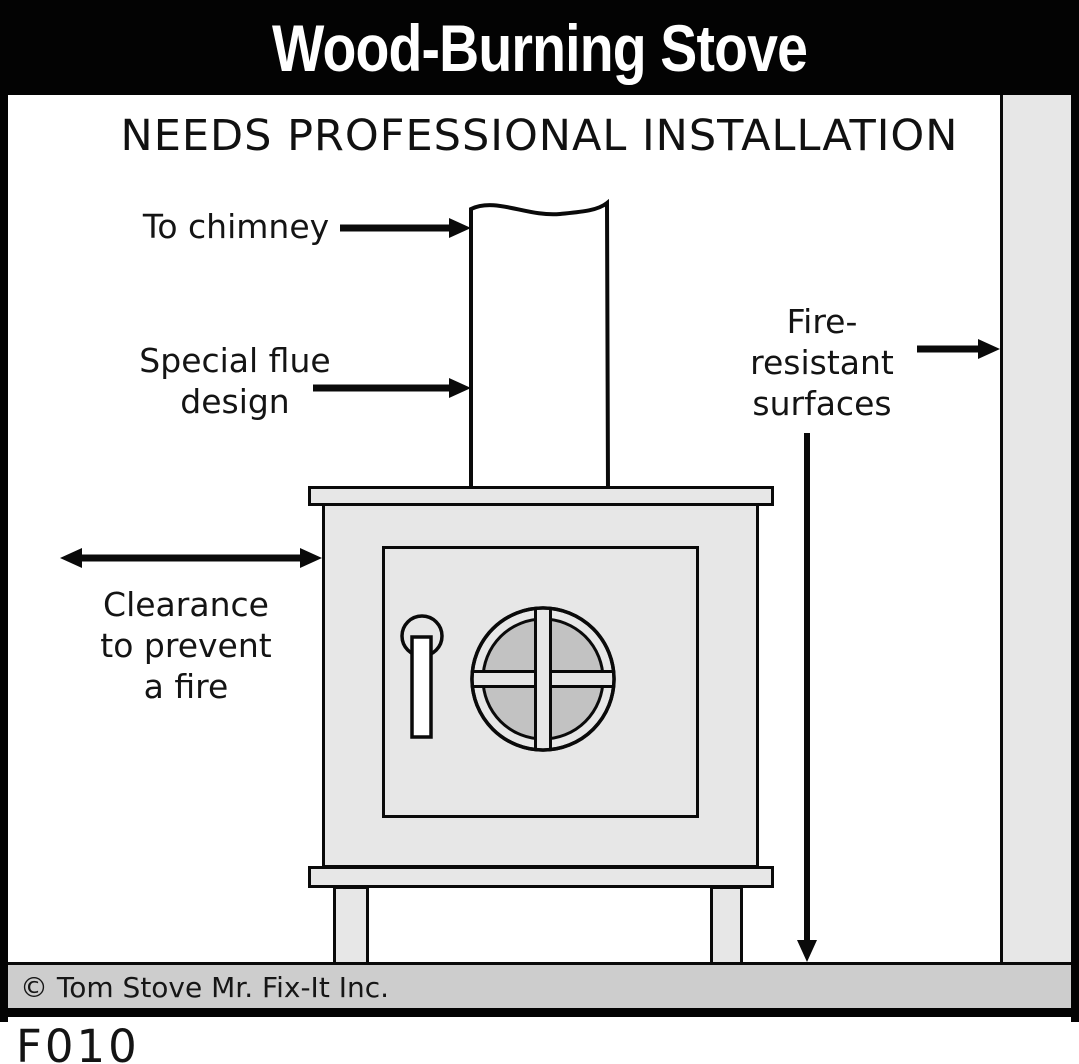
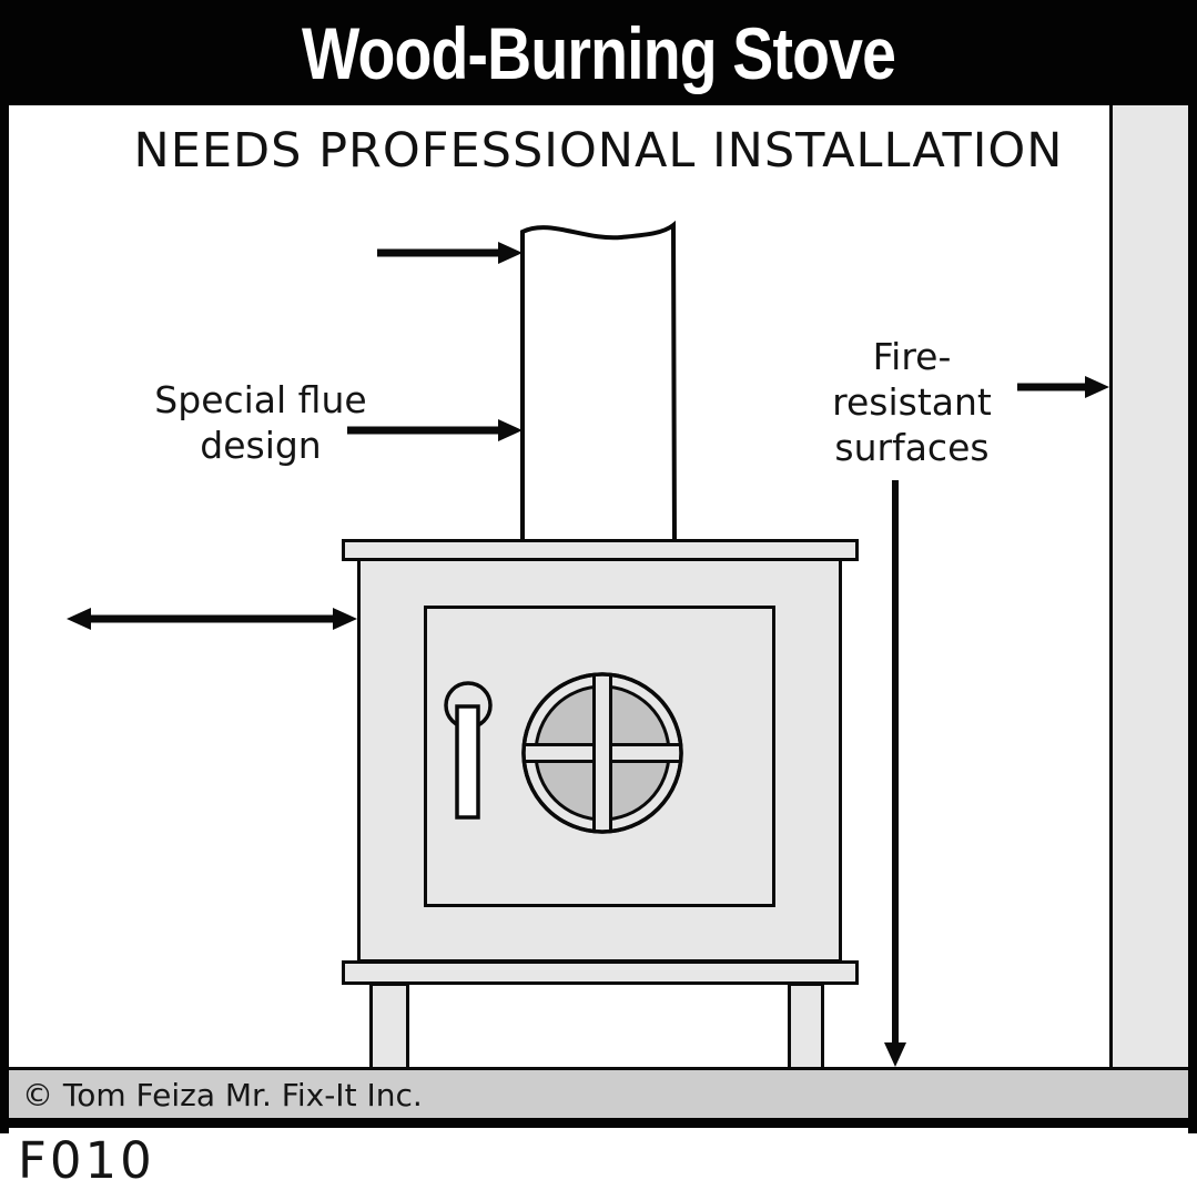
  NEEDS PROFESSIONAL INSTALLATION
- To chimney
  Special flue
  design
  Fire-
  resistant
  surfaces
- Clearance
- to prevent
- a fire
- © Tom Stove Mr. Fix-It Inc.
+ © Tom Feiza Mr. Fix-It Inc.
  Wood-Burning Stove
  F010
